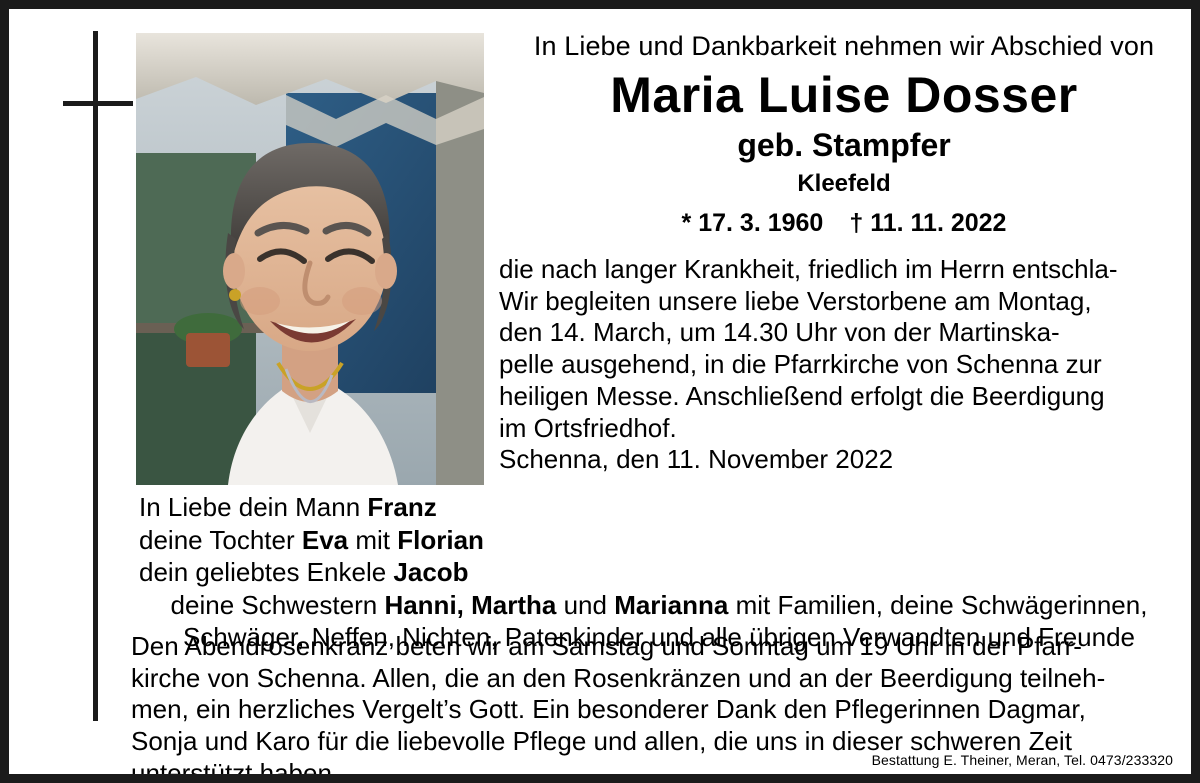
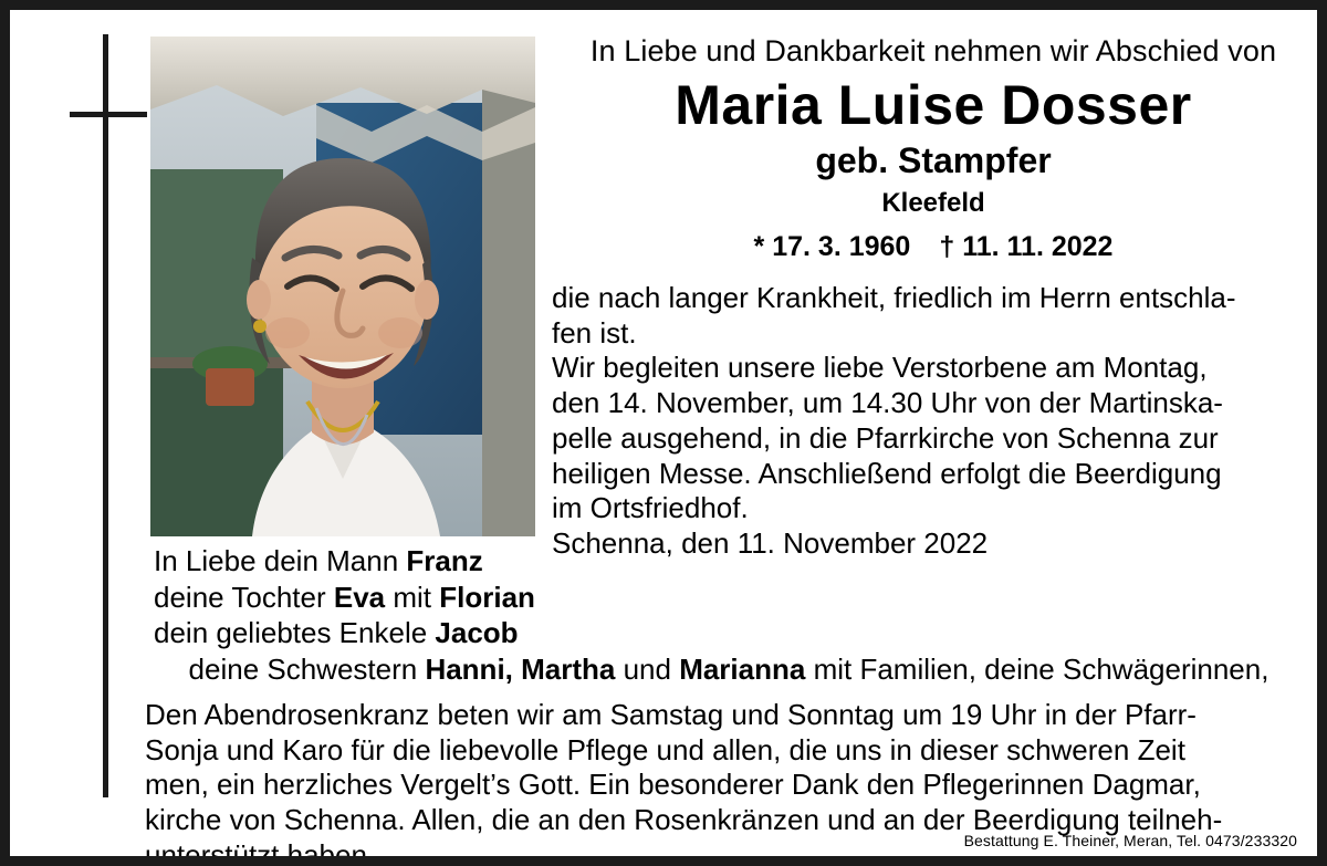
  In Liebe und Dankbarkeit nehmen wir Abschied von
  Maria Luise Dosser
  geb. Stampfer
  Kleefeld
  * 17. 3. 1960 † 11. 11. 2022
  die nach langer Krankheit, friedlich im Herrn entschla-
+ fen ist.
  Wir begleiten unsere liebe Verstorbene am Montag,
- den 14. March, um 14.30 Uhr von der Martinska-
+ den 14. November, um 14.30 Uhr von der Martinska-
  pelle ausgehend, in die Pfarrkirche von Schenna zur
  heiligen Messe. Anschließend erfolgt die Beerdigung
  im Ortsfriedhof.
  Schenna, den 11. November 2022
  In Liebe dein Mann Franz
  deine Tochter Eva mit Florian
  dein geliebtes Enkele Jacob
  deine Schwestern Hanni, Martha und Marianna mit Familien, deine Schwägerinnen,
- Schwäger, Neffen, Nichten, Patenkinder und alle übrigen Verwandten und Freunde
  Den Abendrosenkranz beten wir am Samstag und Sonntag um 19 Uhr in der Pfarr-
- kirche von Schenna. Allen, die an den Rosenkränzen und an der Beerdigung teilneh-
+ Sonja und Karo für die liebevolle Pflege und allen, die uns in dieser schweren Zeit
  men, ein herzliches Vergelt’s Gott. Ein besonderer Dank den Pflegerinnen Dagmar,
- Sonja und Karo für die liebevolle Pflege und allen, die uns in dieser schweren Zeit
+ kirche von Schenna. Allen, die an den Rosenkränzen und an der Beerdigung teilneh-
  unterstützt haben.
  Bestattung E. Theiner, Meran, Tel. 0473/233320
